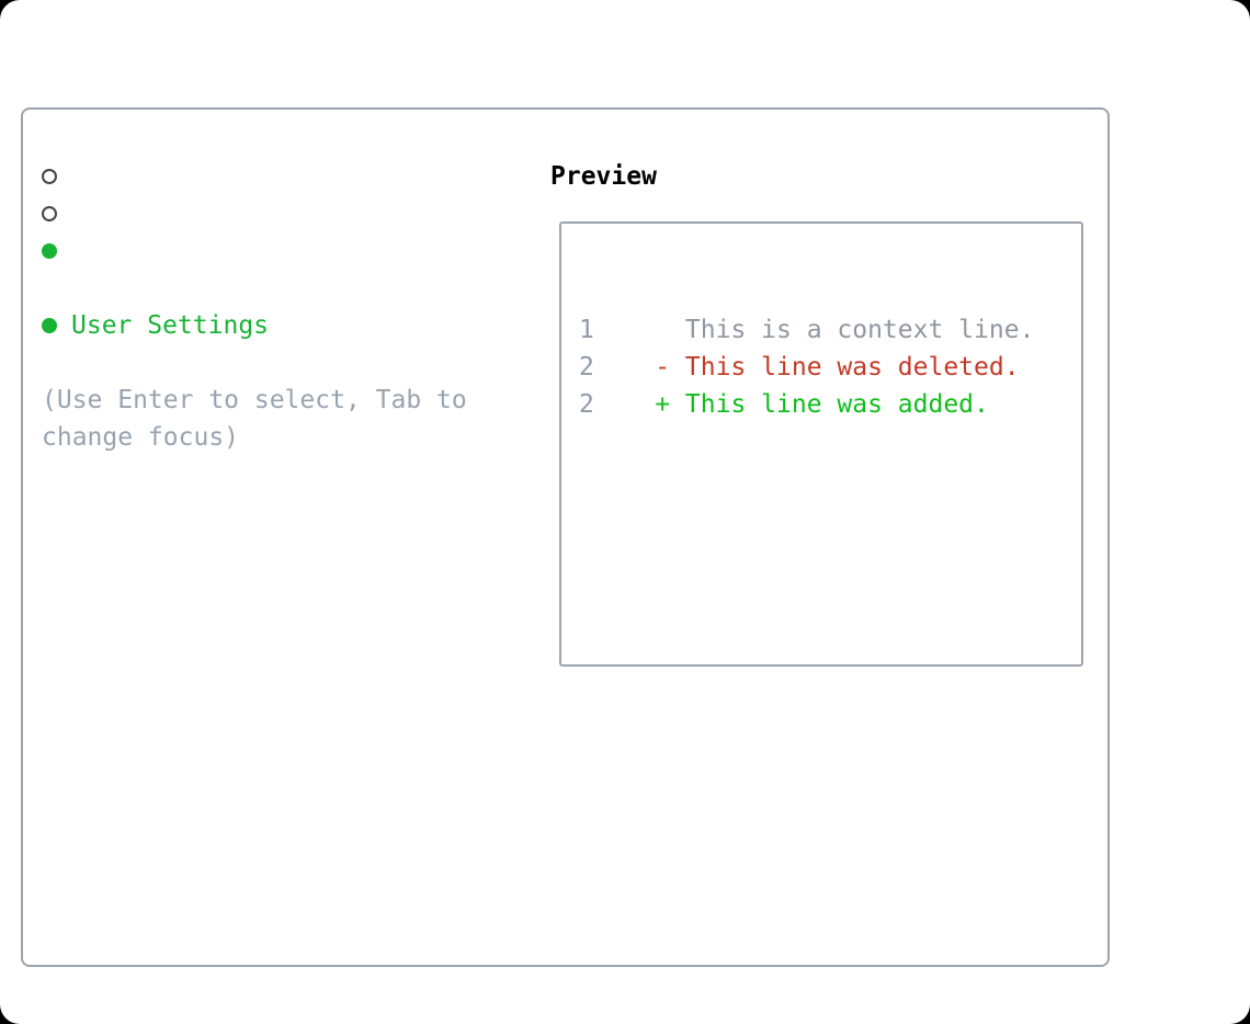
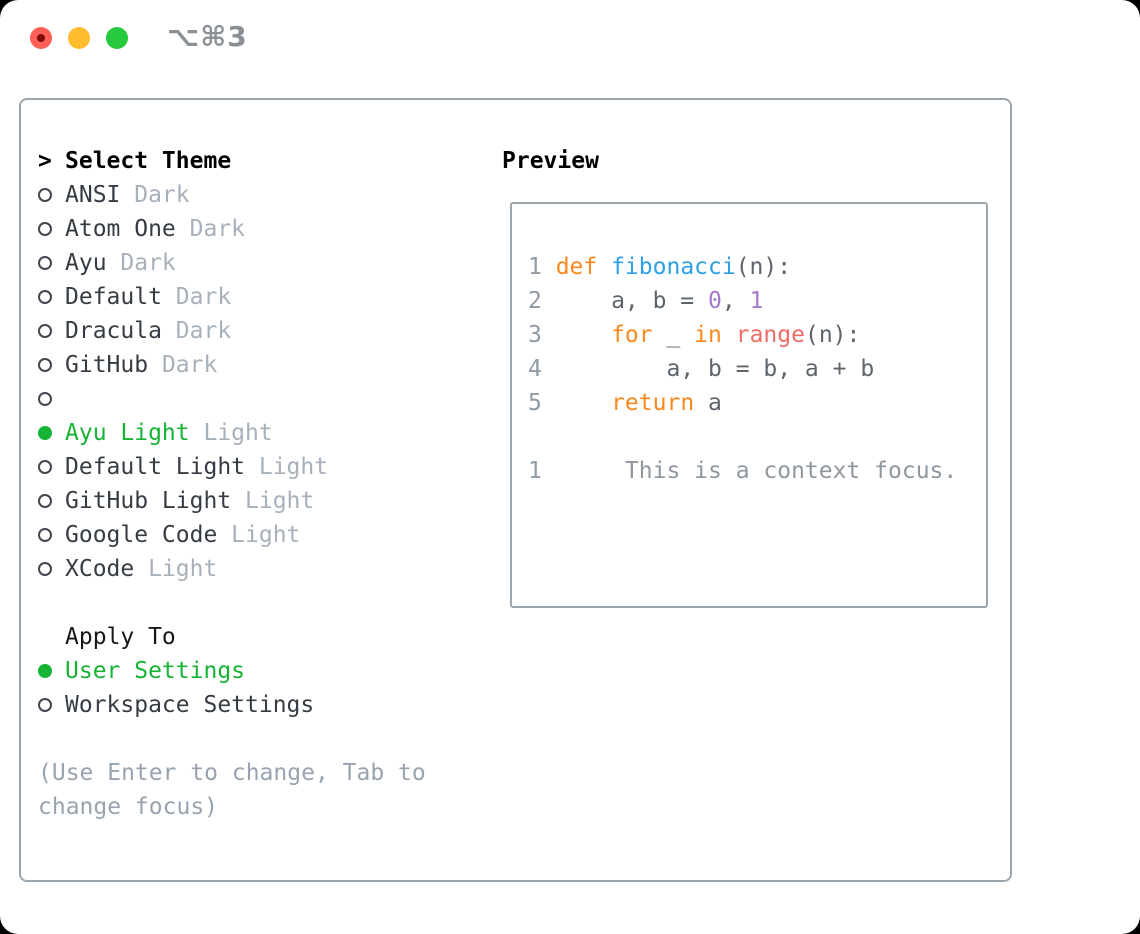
+ ⌥⌘3
+ >
+ Select Theme
+ ANSI Dark
+ Atom One Dark
+ Ayu Dark
+ Default Dark
+ Dracula Dark
+ GitHub Dark
+ Ayu Light Light
+ Default Light Light
+ GitHub Light Light
+ Google Code Light
+ XCode Light
+ Apply To
  User Settings
+ Workspace Settings
- (Use Enter to select, Tab to change focus)
+ (Use Enter to change, Tab to change focus)
  Preview
+ 1 def fibonacci(n):
+ 2 a, b = 0, 1
+ 3 for _ in range(n):
+ 4 a, b = b, a + b
+ 5 return a
- 1 This is a context line.
+ 1 This is a context focus.
- 2 - This line was deleted.
- 2 + This line was added.
